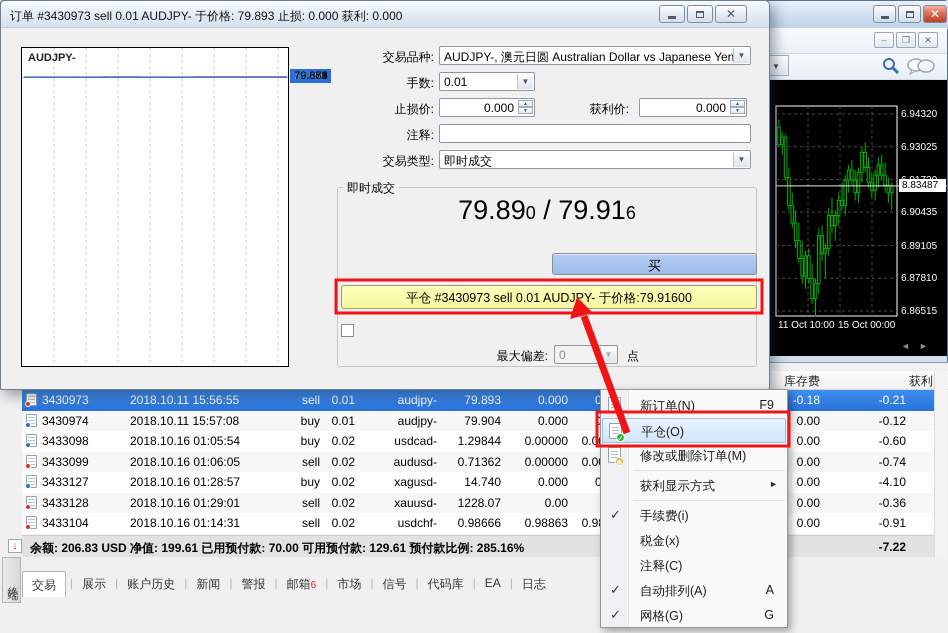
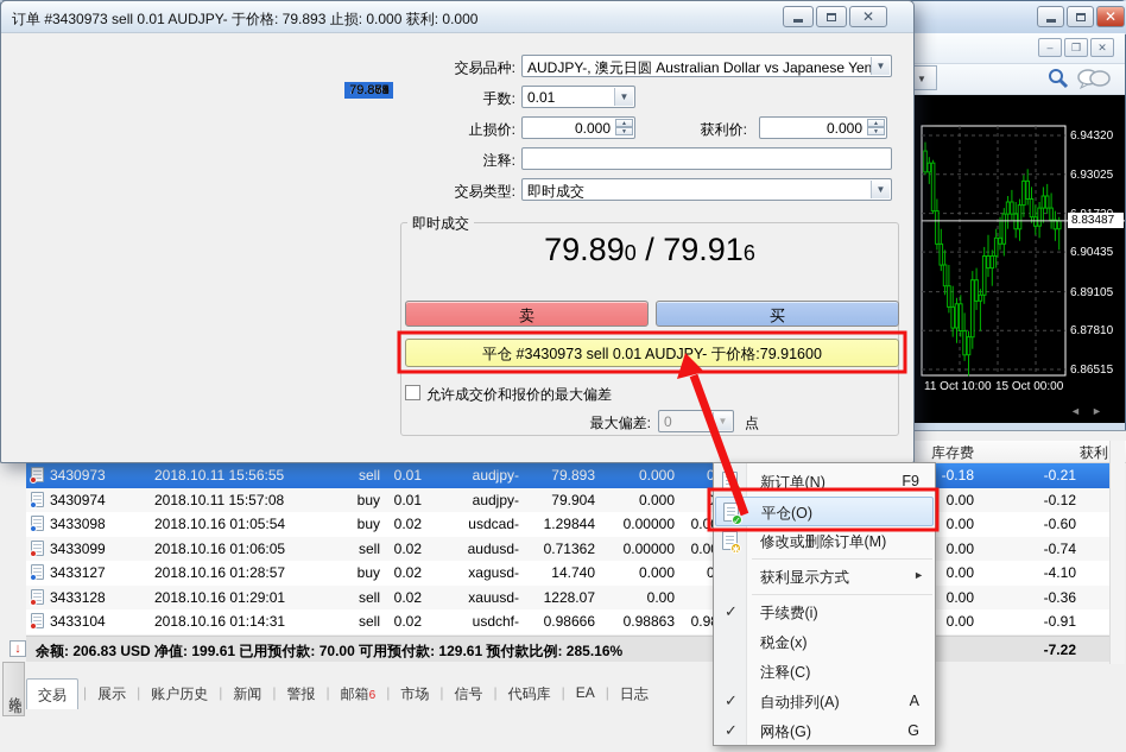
  ✕
  –
  ❒
  ✕
  ▼
  6.94320
  6.93025
  6.90435
  6.89105
  6.87810
  6.86515
  11 Oct 10:00
  15 Oct 00:00
  8.83487
  ◄
  ►
  库存费
  获利
  3430973
  2018.10.11 15:56:55
  sell
  0.01
  audjpy-
  79.893
  0.000
  -0.18
  -0.21
  3430974
  2018.10.11 15:57:08
  buy
  0.01
  audjpy-
  79.904
  0.000
  0.00
  -0.12
  3433098
  2018.10.16 01:05:54
  buy
  0.02
  usdcad-
  1.29844
  0.00000
  0.00
  -0.60
  3433099
  2018.10.16 01:06:05
  sell
  0.02
  audusd-
  0.71362
  0.00000
  0.00
  -0.74
  3433127
  2018.10.16 01:28:57
  buy
  0.02
  xagusd-
  14.740
  0.000
  0.00
  -4.10
  3433128
  2018.10.16 01:29:01
  sell
  0.02
  xauusd-
  1228.07
  0.00
  0.00
  -0.36
  3433104
  2018.10.16 01:14:31
  sell
  0.02
  usdchf-
  0.98666
  0.98863
  0.00
  -0.91
  ↓
  余额: 206.83 USD 净值: 199.61 已用预付款: 70.00 可用预付款: 129.61 预付款比例: 285.16%
  -7.22
  交易
  |
  展示
  |
  账户历史
  |
  新闻
  |
  警报
  |
  邮箱6
  |
  市场
  |
  信号
  |
  代码库
  |
  EA
  |
  日志
  订单 #3430973 sell 0.01 AUDJPY- 于价格: 79.893 止损: 0.000 获利: 0.000
  ✕
- AUDJPY-
  79.890
  79.884
  79.878
  79.871
  79.865
  79.859
  交易品种:
  AUDJPY-, 澳元日圆 Australian Dollar vs Japanese Yen
  ▼
  手数:
  0.01
  ▼
  止损价:
  0.000
  获利价:
  0.000
  注释:
  交易类型:
  即时成交
  ▼
  即时成交
  79.890 / 79.916
+ 卖
  买
  平仓 #3430973 sell 0.01 AUDJPY- 于价格:79.91600
+ 允许成交价和报价的最大偏差
  最大偏差:
  0
  ▼
  点
  新订单(N)
  F9
  ✓
  平仓(O)
  ✱
  修改或删除订单(M)
  获利显示方式
  ►
  ✓
  手续费(i)
  税金(x)
  注释(C)
  ✓
  自动排列(A)
  A
  ✓
  网格(G)
  G
